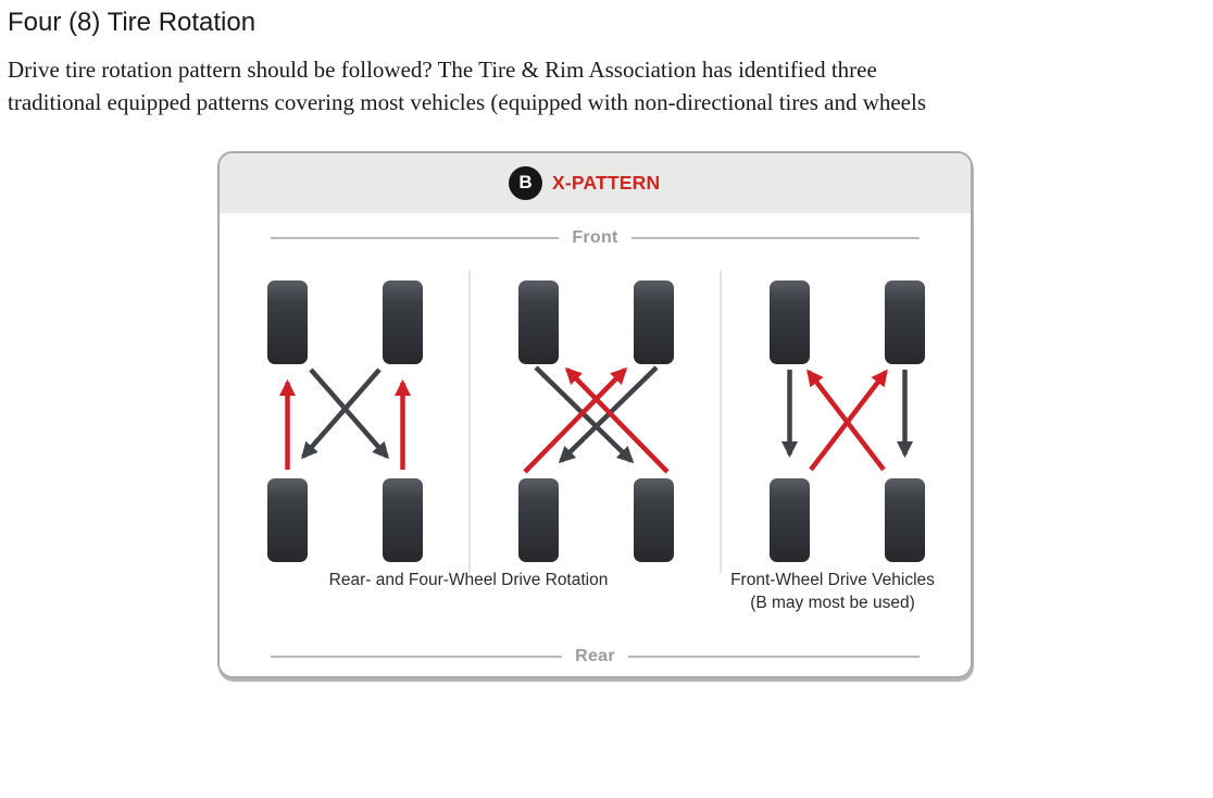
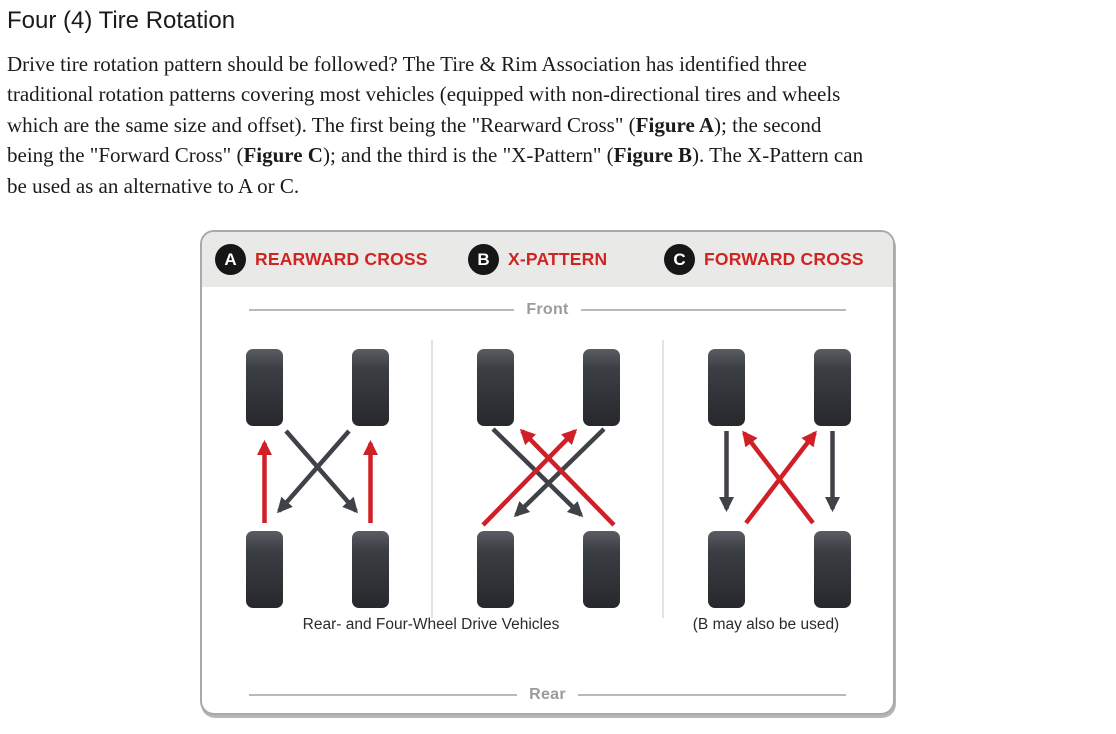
- Four (8) Tire Rotation
+ Four (4) Tire Rotation
  Drive tire rotation pattern should be followed? The Tire & Rim Association has identified three
- traditional equipped patterns covering most vehicles (equipped with non-directional tires and wheels
+ traditional rotation patterns covering most vehicles (equipped with non-directional tires and wheels
+ which are the same size and offset). The first being the "Rearward Cross" (Figure A); the second
+ being the "Forward Cross" (Figure C); and the third is the "X-Pattern" (Figure B). The X-Pattern can
+ be used as an alternative to A or C.
+ A
+ REARWARD CROSS
  B
  X-PATTERN
+ C
+ FORWARD CROSS
  Front
- Rear- and Four-Wheel Drive Rotation
+ Rear- and Four-Wheel Drive Vehicles
- Front-Wheel Drive Vehicles
- (B may most be used)
+ (B may also be used)
  Rear
